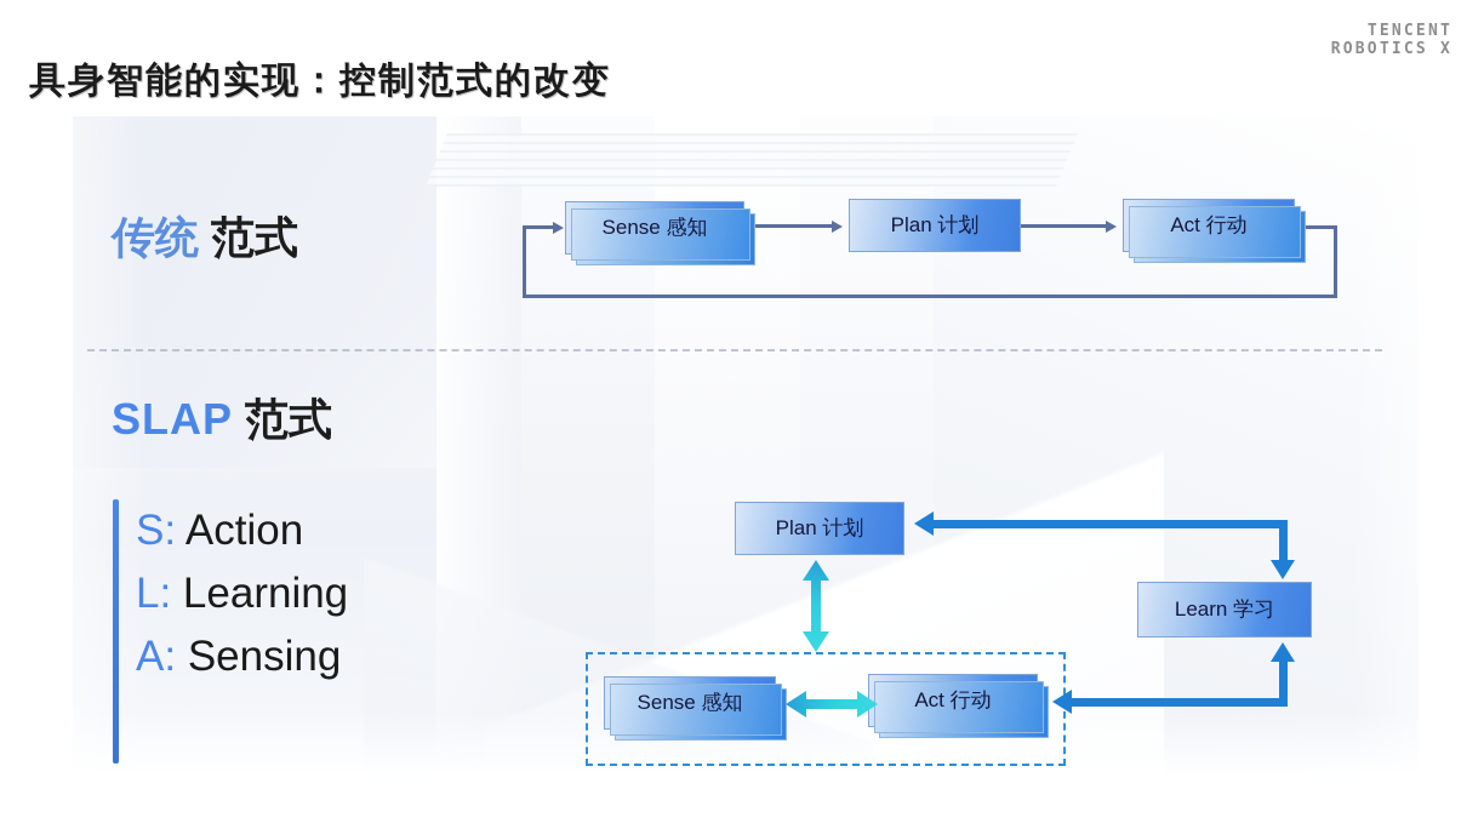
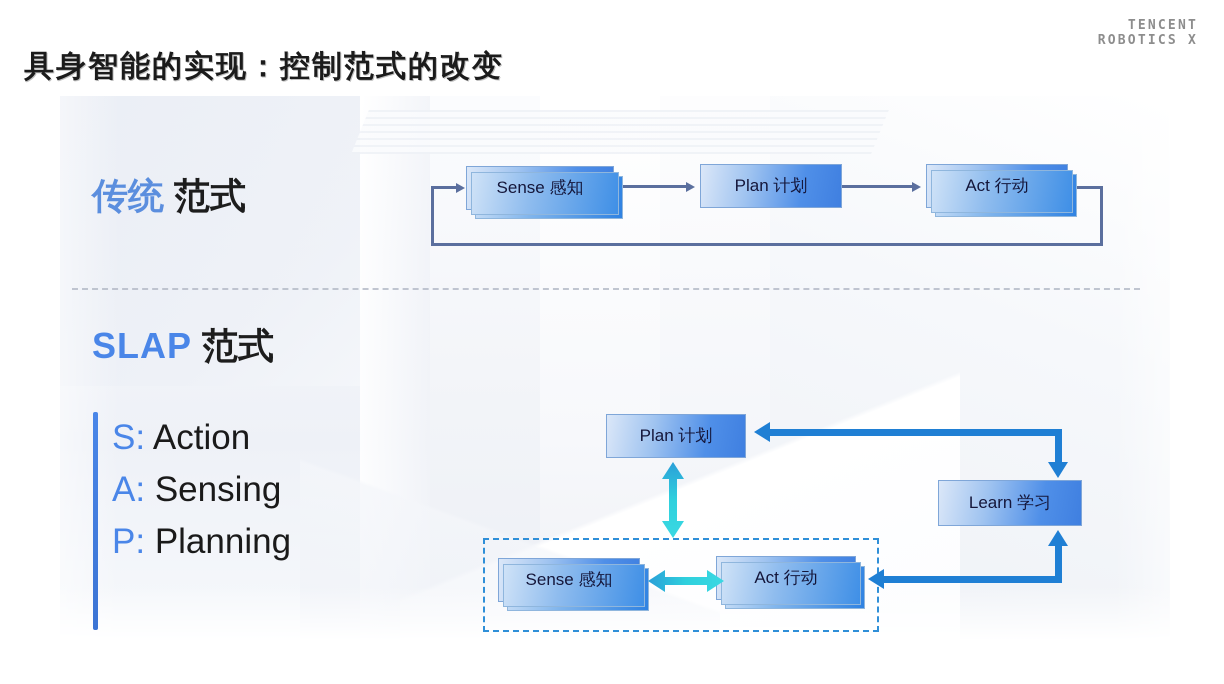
  TENCENT
  ROBOTICS X
  具身智能的实现：控制范式的改变
  传统 范式
  SLAP 范式
  S: Action
- L: Learning
  A: Sensing
+ P: Planning
  Sense 感知
  Plan 计划
  Act 行动
  Plan 计划
  Learn 学习
  Sense 感知
  Act 行动
